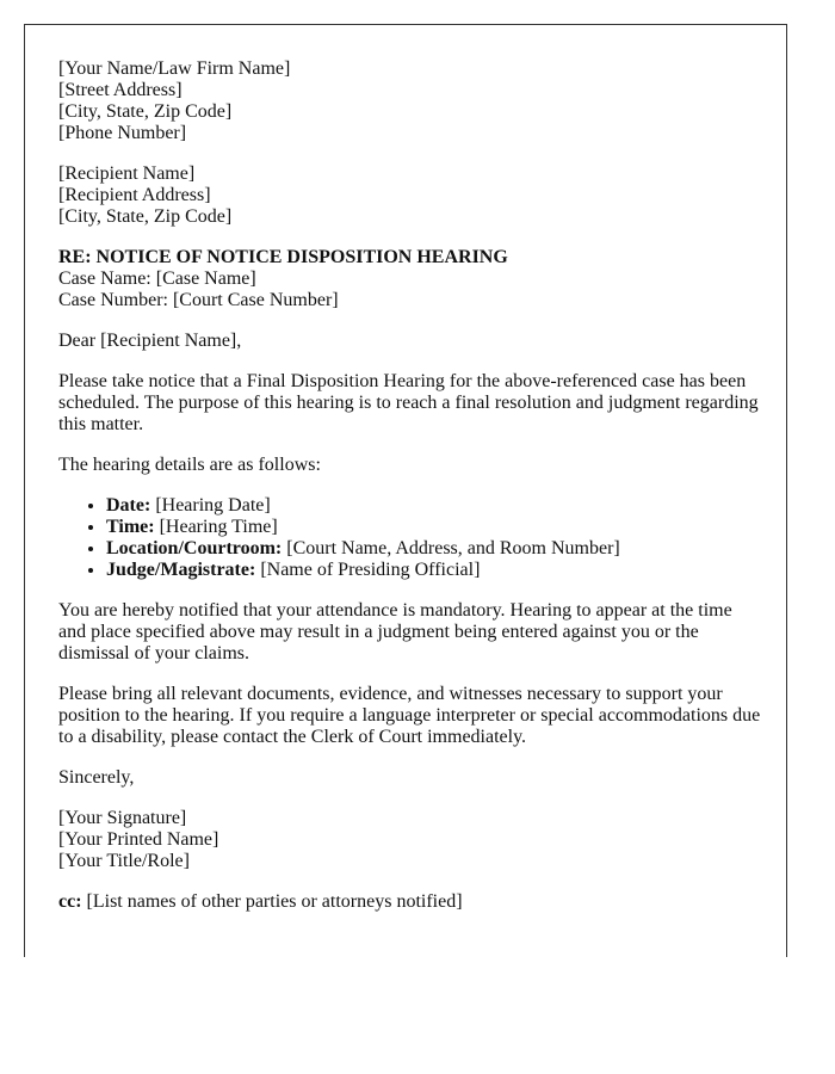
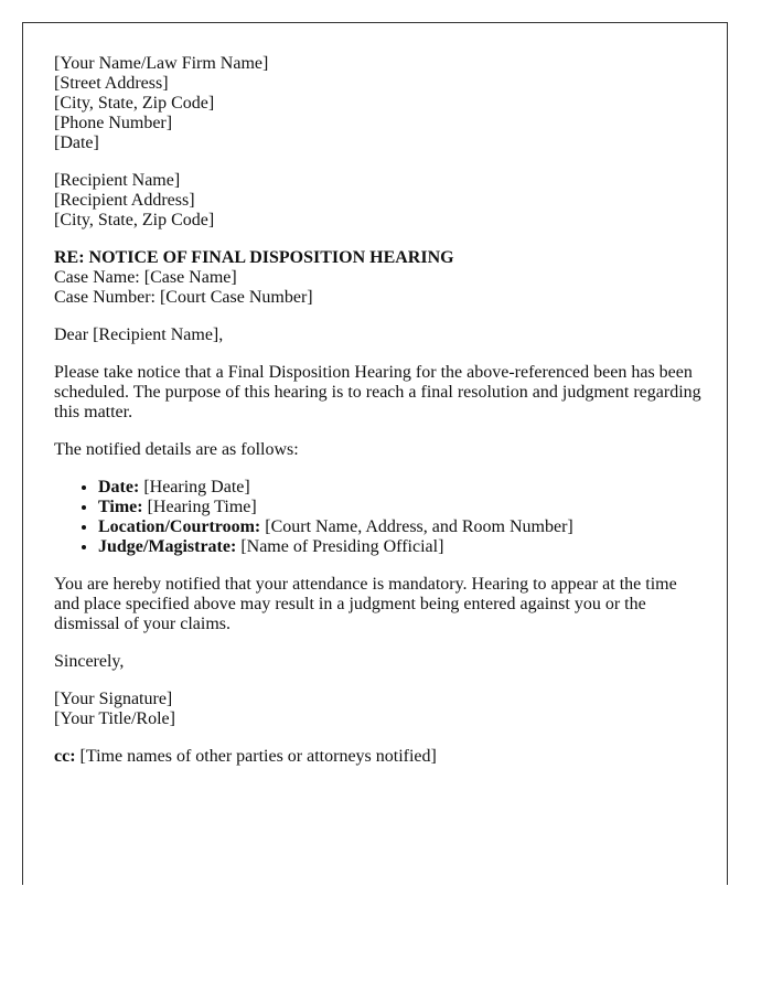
  [Your Name/Law Firm Name]
  [Street Address]
  [City, State, Zip Code]
  [Phone Number]
+ [Date]
  [Recipient Name]
  [Recipient Address]
  [City, State, Zip Code]
- RE: NOTICE OF NOTICE DISPOSITION HEARING
+ RE: NOTICE OF FINAL DISPOSITION HEARING
  Case Name: [Case Name]
  Case Number: [Court Case Number]
  Dear [Recipient Name],
- Please take notice that a Final Disposition Hearing for the above-referenced case has been scheduled. The purpose of this hearing is to reach a final resolution and judgment regarding this matter.
+ Please take notice that a Final Disposition Hearing for the above-referenced been has been scheduled. The purpose of this hearing is to reach a final resolution and judgment regarding this matter.
- The hearing details are as follows:
+ The notified details are as follows:
  Date: [Hearing Date]
  Time: [Hearing Time]
  Location/Courtroom: [Court Name, Address, and Room Number]
  Judge/Magistrate: [Name of Presiding Official]
  You are hereby notified that your attendance is mandatory. Hearing to appear at the time and place specified above may result in a judgment being entered against you or the dismissal of your claims.
- Please bring all relevant documents, evidence, and witnesses necessary to support your position to the hearing. If you require a language interpreter or special accommodations due to a disability, please contact the Clerk of Court immediately.
  Sincerely,
  [Your Signature]
- [Your Printed Name]
  [Your Title/Role]
- cc: [List names of other parties or attorneys notified]
+ cc: [Time names of other parties or attorneys notified]
